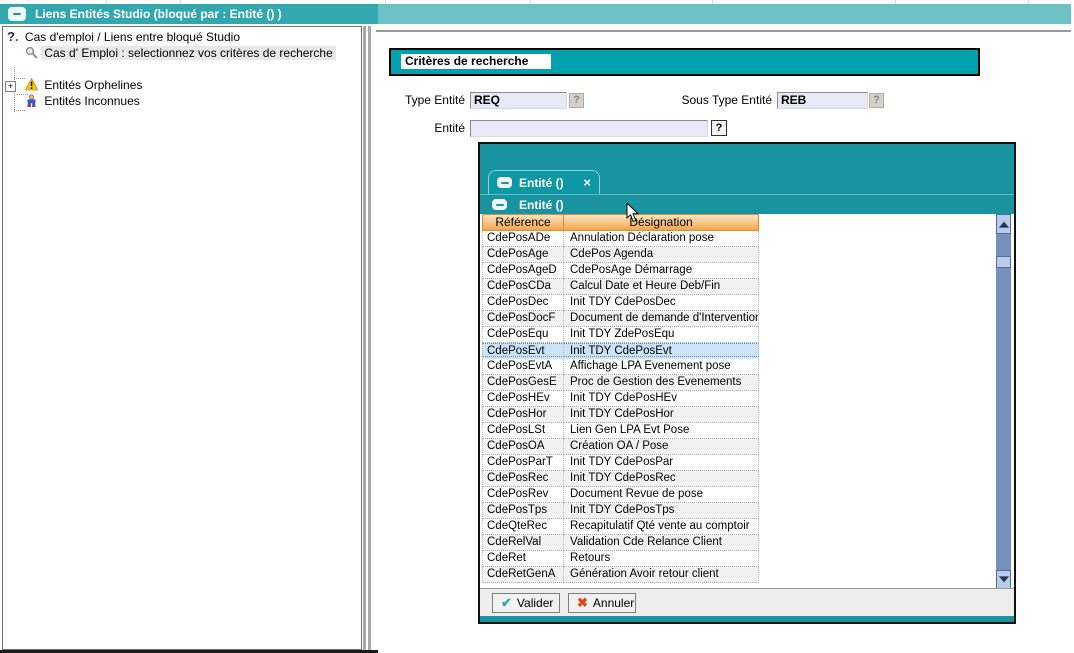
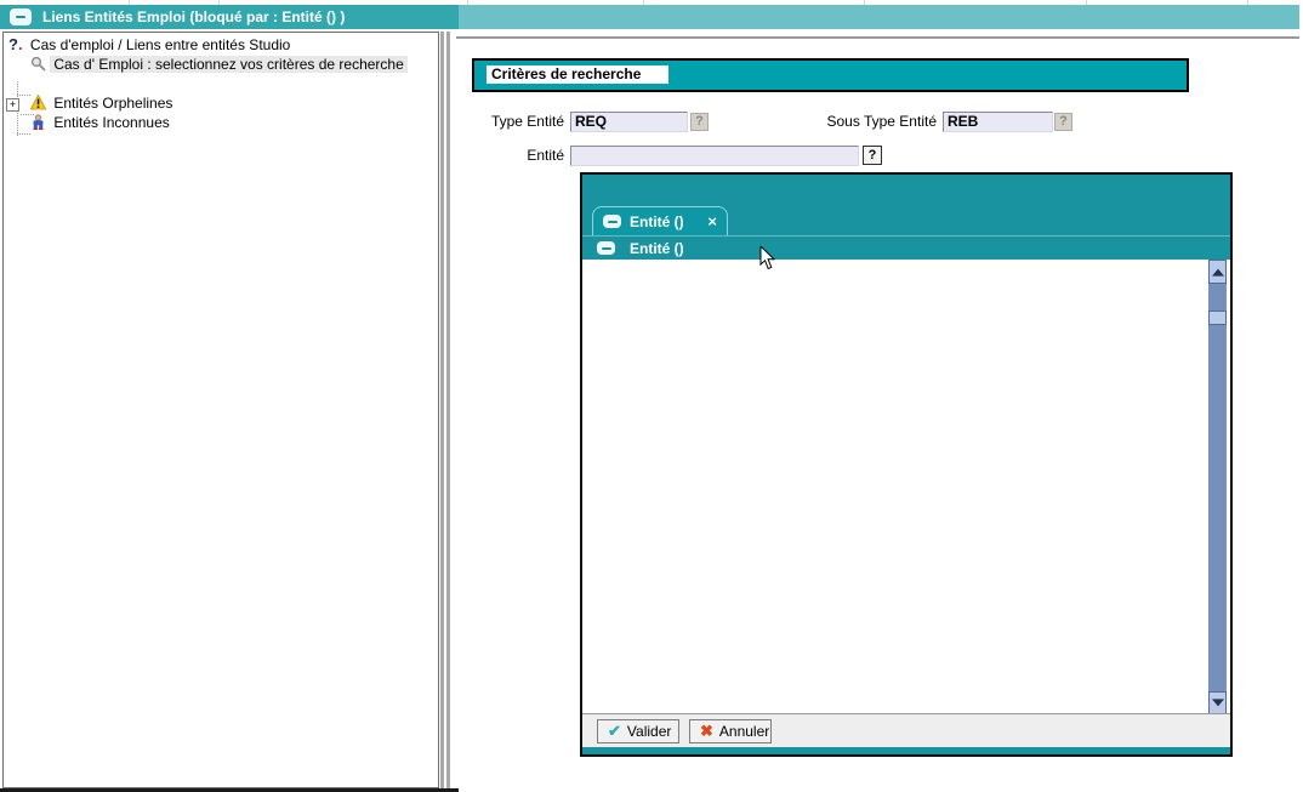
- Liens Entités Studio (bloqué par : Entité () )
+ Liens Entités Emploi (bloqué par : Entité () )
- ?. Cas d'emploi / Liens entre bloqué Studio
+ ?. Cas d'emploi / Liens entre entités Studio
  Cas d' Emploi : selectionnez vos critères de recherche
  +
  Entités Orphelines
  Entités Inconnues
  Critères de recherche
  Type Entité
  REQ
  ?
  Sous Type Entité
  REB
  ?
  Entité
  ?
  Entité ()
  ×
  Entité ()
- Référence
- Désignation
- CdePosADe
- Annulation Déclaration pose
- CdePosAge
- CdePos Agenda
- CdePosAgeD
- CdePosAge Démarrage
- CdePosCDa
- Calcul Date et Heure Deb/Fin
- CdePosDec
- Init TDY CdePosDec
- CdePosDocF
- Document de demande d'Intervention
- CdePosEqu
- Init TDY ZdePosEqu
- CdePosEvt
- Init TDY CdePosEvt
- CdePosEvtA
- Affichage LPA Evenement pose
- CdePosGesE
- Proc de Gestion des Evenements
- CdePosHEv
- Init TDY CdePosHEv
- CdePosHor
- Init TDY CdePosHor
- CdePosLSt
- Lien Gen LPA Evt Pose
- CdePosOA
- Création OA / Pose
- CdePosParT
- Init TDY CdePosPar
- CdePosRec
- Init TDY CdePosRec
- CdePosRev
- Document Revue de pose
- CdePosTps
- Init TDY CdePosTps
- CdeQteRec
- Recapitulatif Qté vente au comptoir
- CdeRelVal
- Validation Cde Relance Client
- CdeRet
- Retours
- CdeRetGenA
- Génération Avoir retour client
  ✔
  Valider
  ✖
  Annuler
